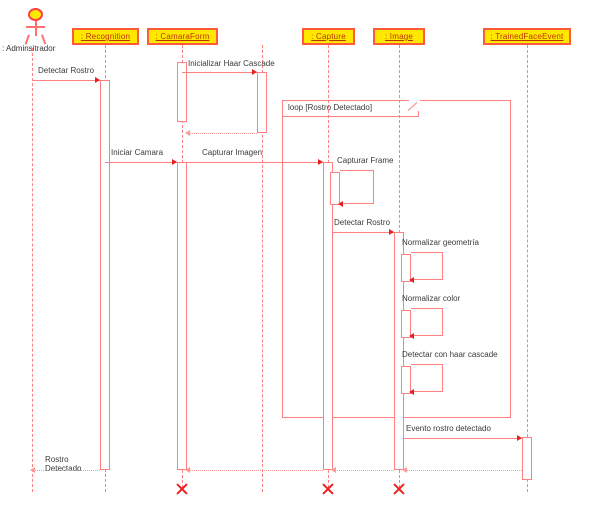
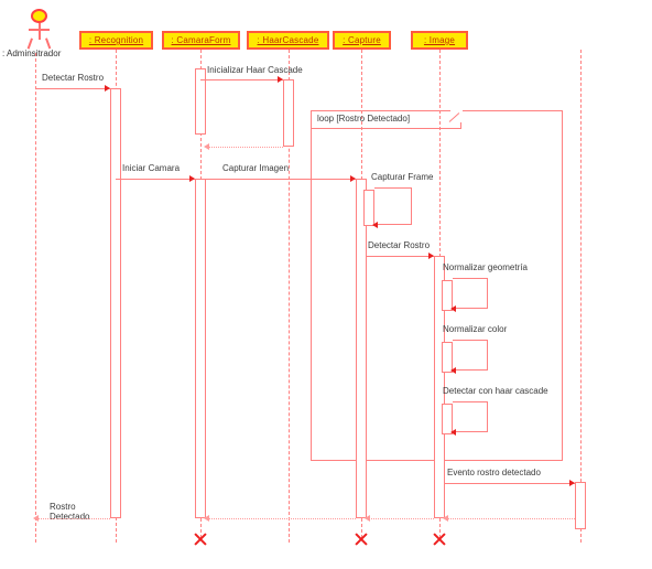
  : Adminsitrador
  : Recognition
  : CamaraForm
+ : HaarCascade
  : Capture
  : Image
- : TrainedFaceEvent
  loop [Rostro Detectado]
  Detectar Rostro
  Inicializar Haar Cascade
  Iniciar Camara
  Capturar Imagen
  Capturar Frame
  Detectar Rostro
  Normalizar geometría
  Normalizar color
  Detectar con haar cascade
  Evento rostro detectado
  Rostro
  Detectado
